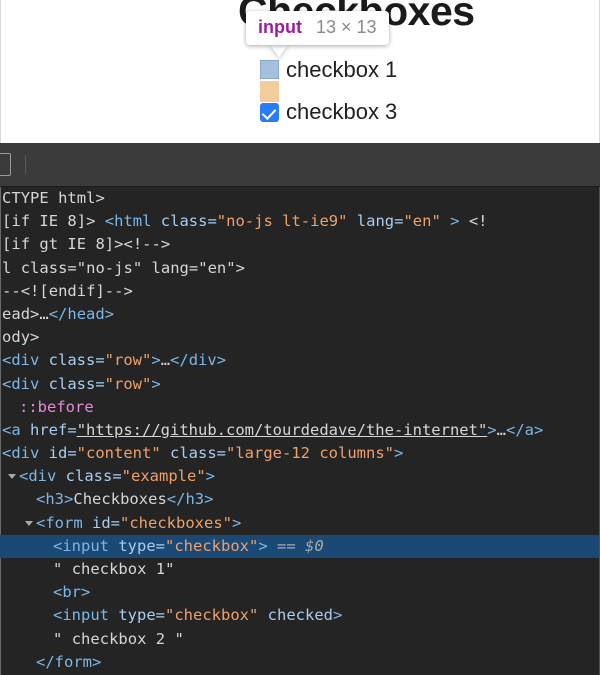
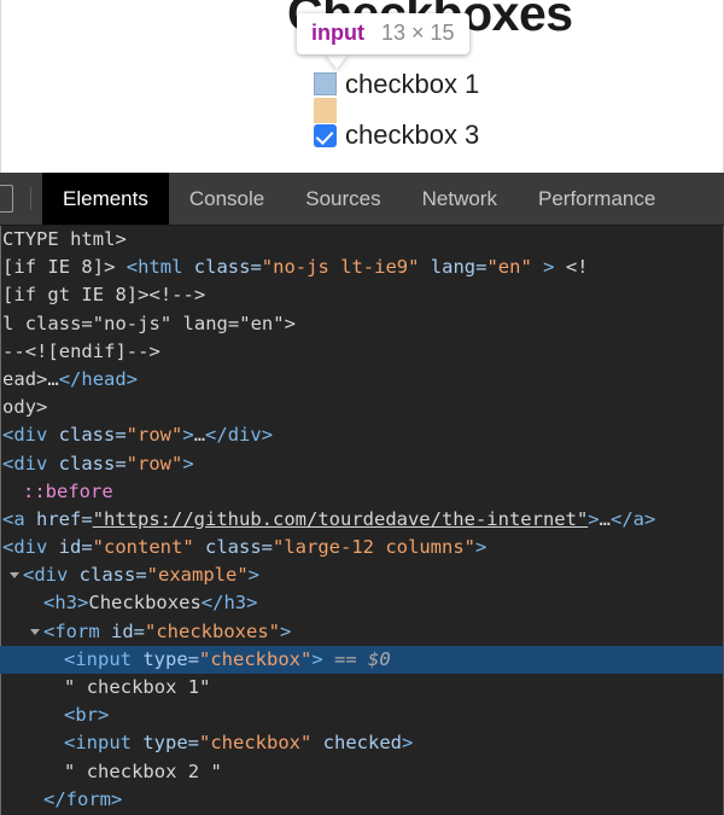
  checkbox 1
  checkbox 3
  input
- 13 × 13
+ 13 × 15
+ Elements
+ Console
+ Sources
+ Network
+ Performance
  CTYPE html>
  [if IE 8]> <html class="no-js lt-ie9" lang="en" > <!
  [if gt IE 8]><!-->
  l class="no-js" lang="en">
  --<![endif]-->
  ead>…</head>
  ody>
  <div class="row">…</div>
  <div class="row">
  ::before
  <a href="https://github.com/tourdedave/the-internet">…</a>
  <div id="content" class="large-12 columns">
  <div class="example">
  <h3>Checkboxes</h3>
  <form id="checkboxes">
  <input type="checkbox"> == $0
  " checkbox 1"
  <br>
  <input type="checkbox" checked>
  " checkbox 2 "
  </form>
